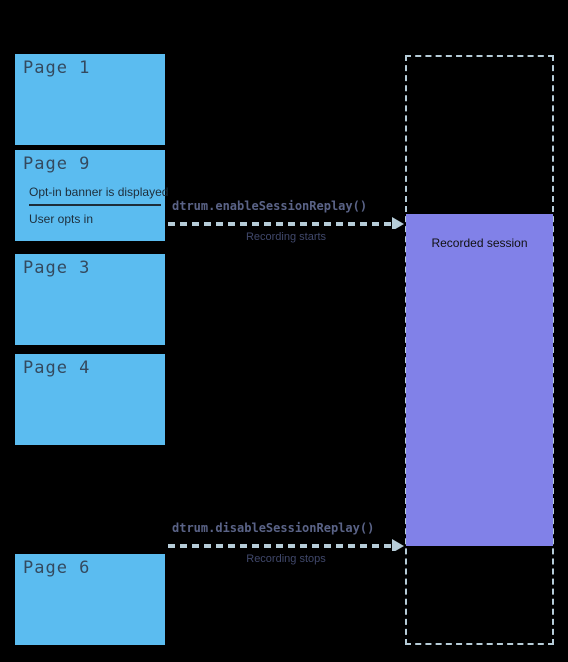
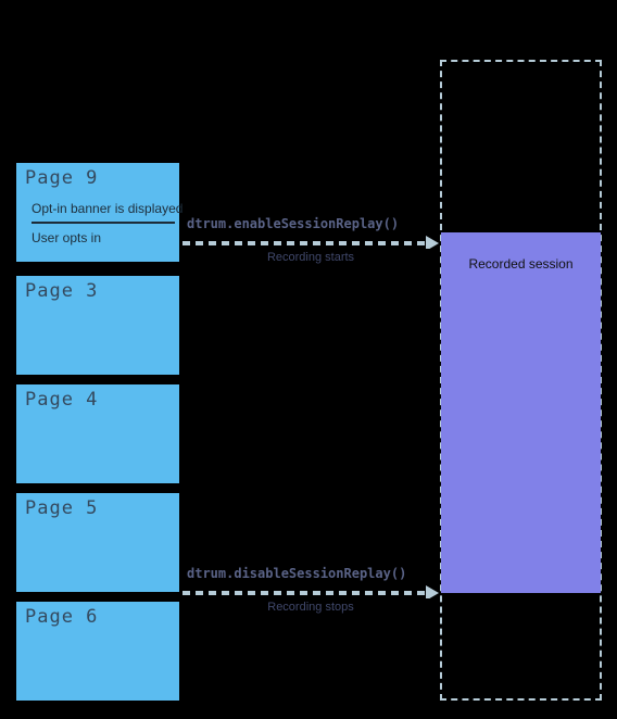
- Page 1
  Page 9
  Opt-in banner is displayed
  User opts in
  Page 3
  Page 4
+ Page 5
  Page 6
  Recorded session
  dtrum.enableSessionReplay()
  Recording starts
  dtrum.disableSessionReplay()
  Recording stops
